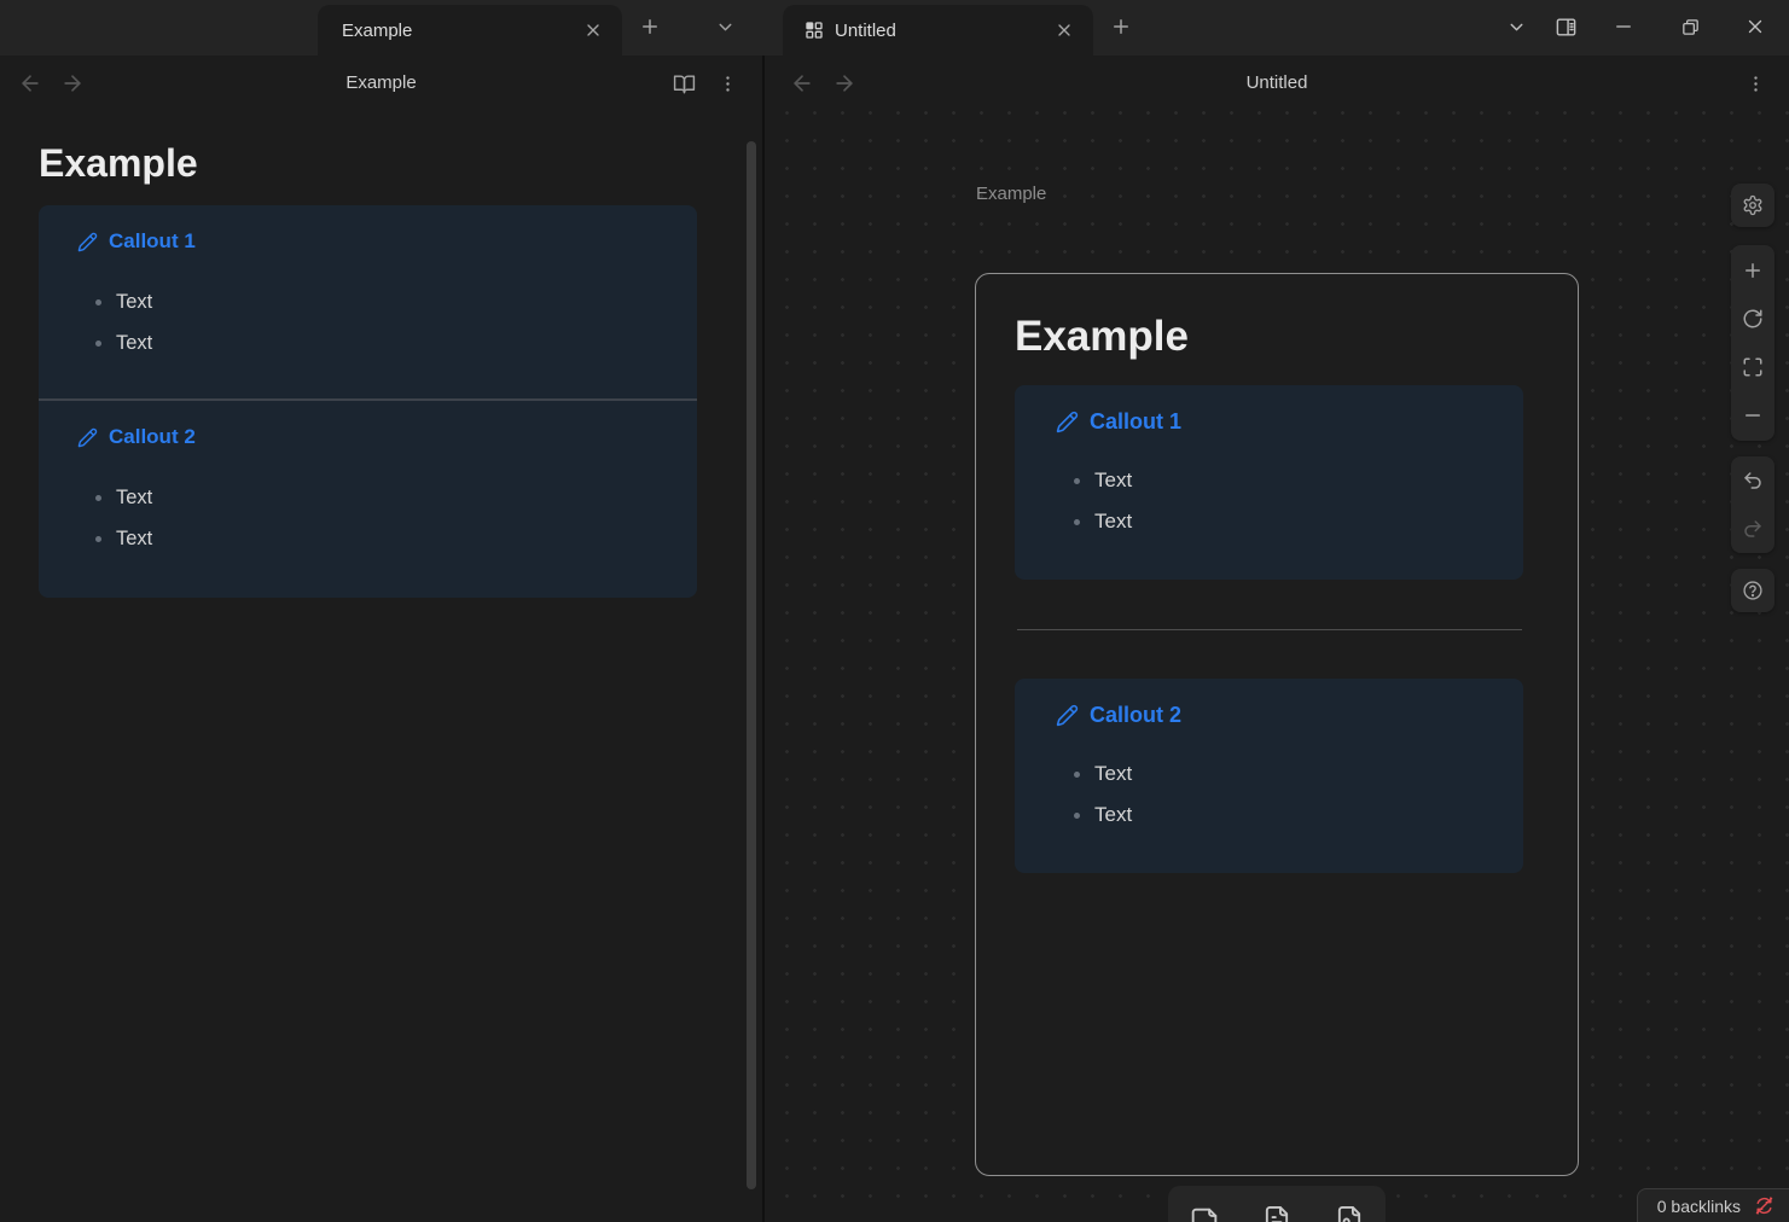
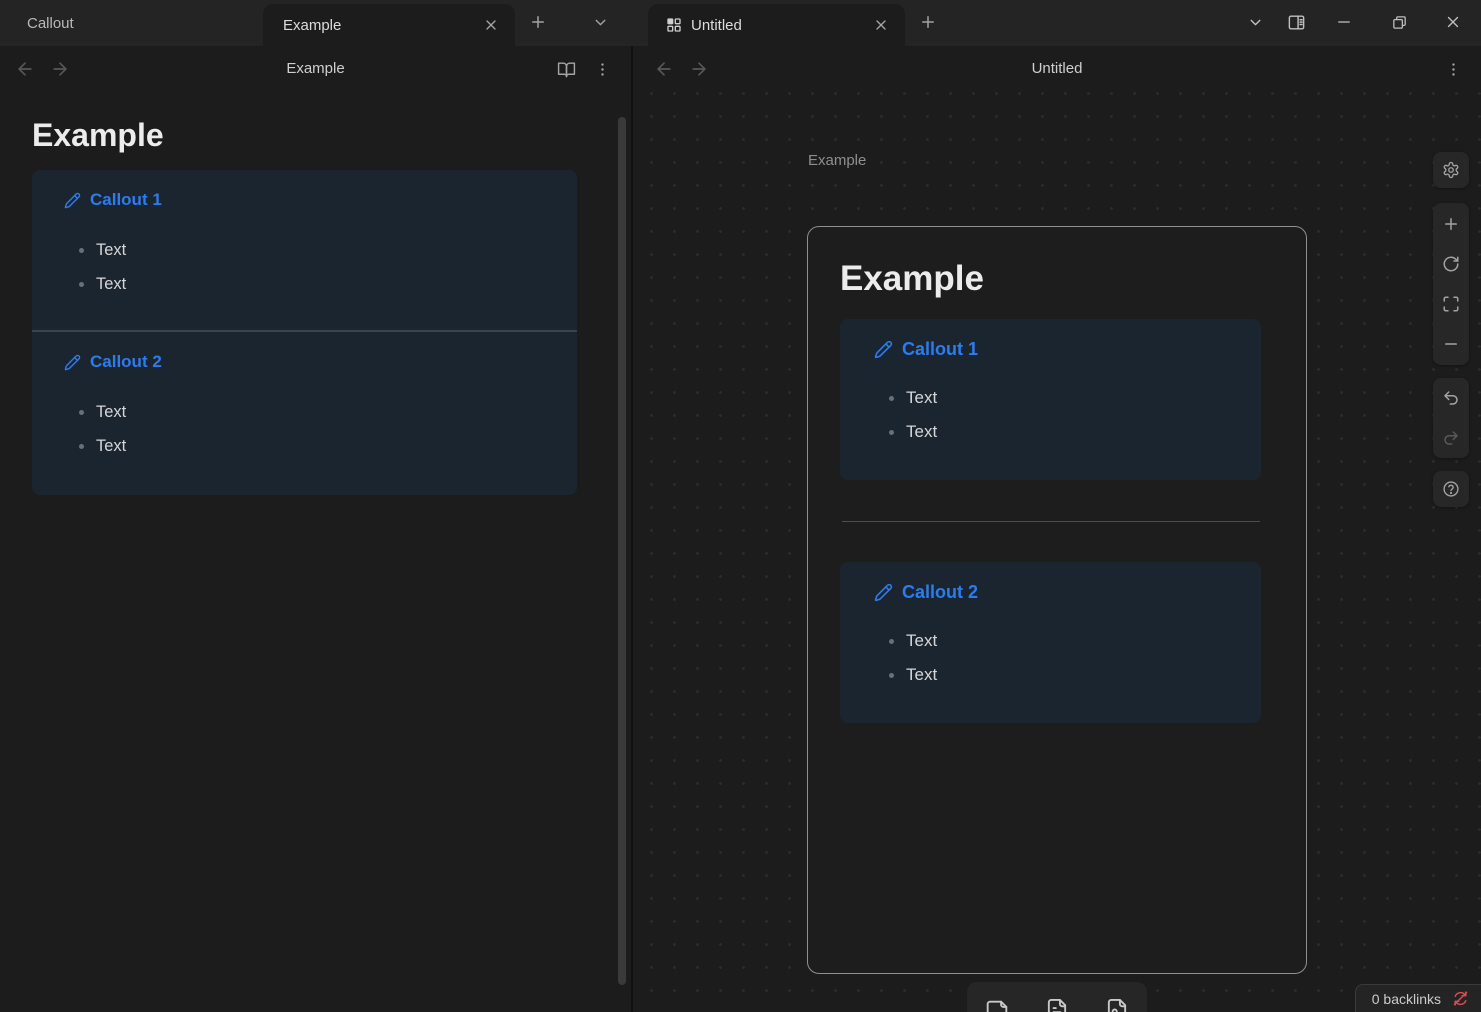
+ Callout
  Example
  Untitled
  Example
  Example
  Callout 1
  Text
  Text
  Callout 2
  Text
  Text
  Untitled
  Example
  Example
  Callout 1
  Text
  Text
  Callout 2
  Text
  Text
  0 backlinks
